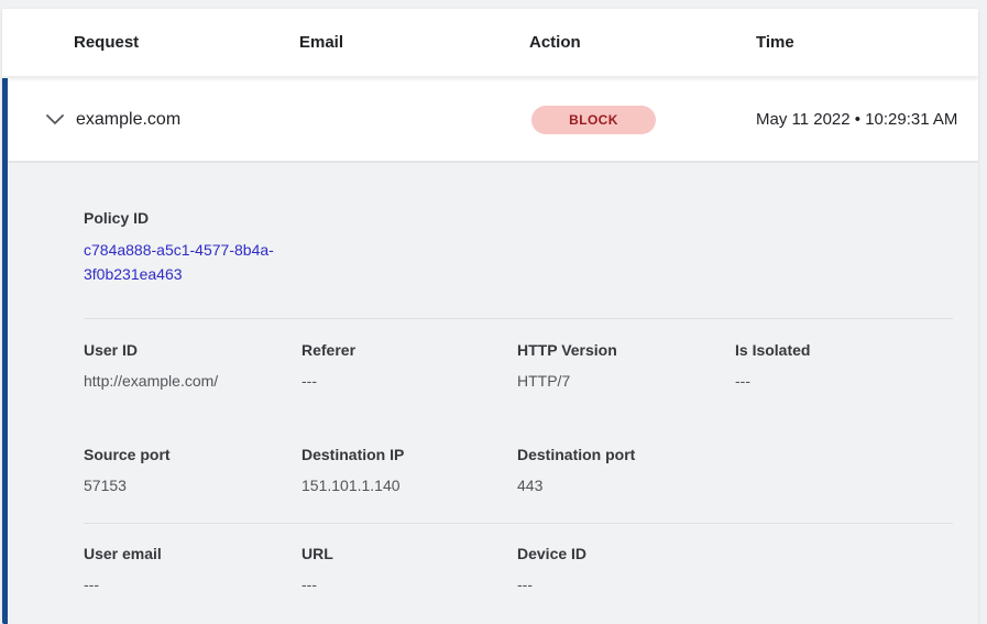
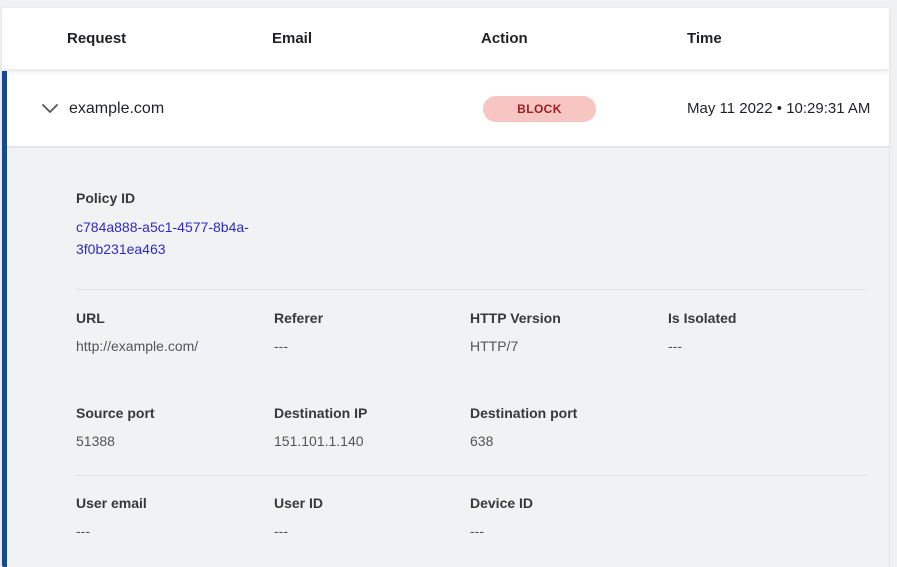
  Request
  Email
  Action
  Time
  example.com
  BLOCK
  May 11 2022 • 10:29:31 AM
  Policy ID
  c784a888-a5c1-4577-8b4a-3f0b231ea463
- User ID
+ URL
  http://example.com/
  Referer
  ---
  HTTP Version
  HTTP/7
  Is Isolated
  ---
  Source port
- 57153
+ 51388
  Destination IP
  151.101.1.140
  Destination port
- 443
+ 638
  User email
  ---
- URL
+ User ID
  ---
  Device ID
  ---
